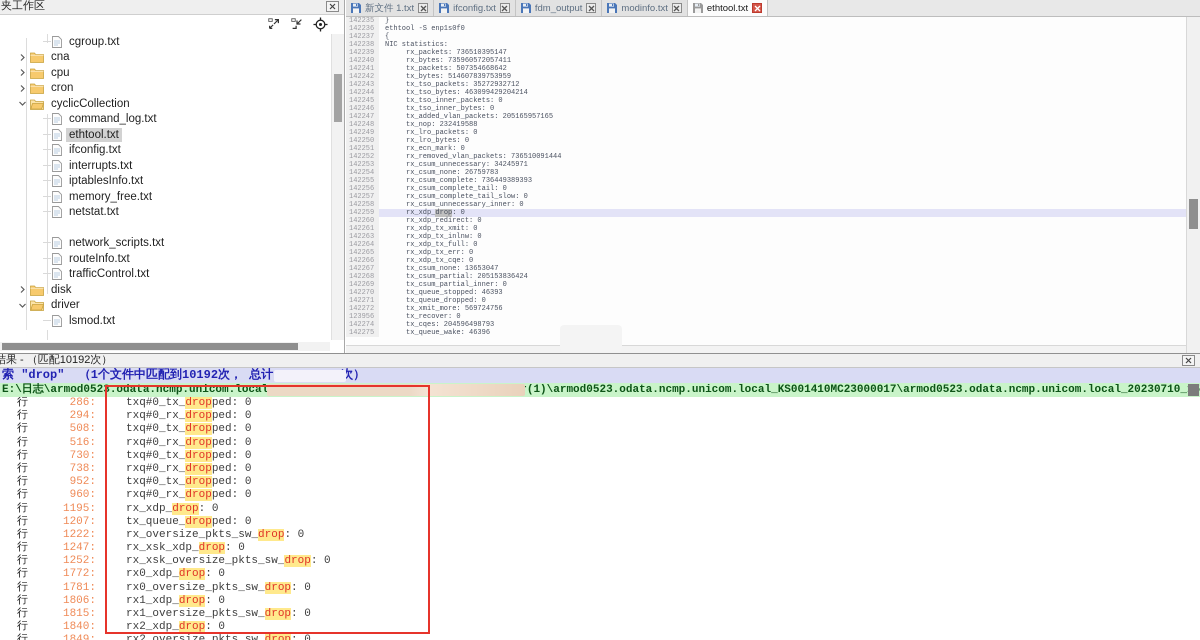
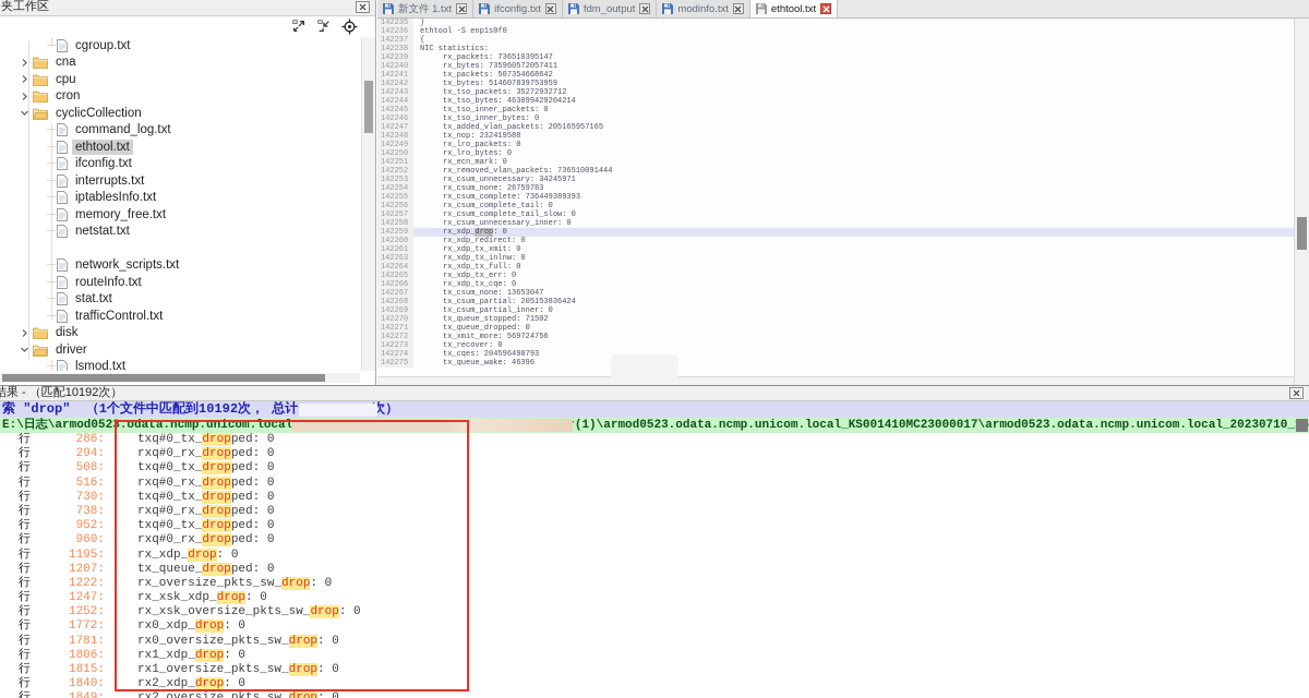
  夹工作区
  cgroup.txt
  cna
  cpu
  cron
  cyclicCollection
  command_log.txt
  ethtool.txt
  ifconfig.txt
  interrupts.txt
  iptablesInfo.txt
  memory_free.txt
  netstat.txt
  network_scripts.txt
  routeInfo.txt
+ stat.txt
  trafficControl.txt
  disk
  driver
  lsmod.txt
  新文件 1.txt
  ifconfig.txt
  fdm_output
  modinfo.txt
  ethtool.txt
  142235
  }
  142236
  ethtool -S enp1s0f0
  142237
  {
  142238
  NIC statistics:
  142239
  rx_packets: 736510395147
  142240
  rx_bytes: 735960572057411
  142241
  tx_packets: 507354668642
  142242
  tx_bytes: 514607839753959
  142243
  tx_tso_packets: 35272932712
  142244
  tx_tso_bytes: 463099429204214
  142245
  tx_tso_inner_packets: 0
  142246
  tx_tso_inner_bytes: 0
  142247
  tx_added_vlan_packets: 205165957165
  142248
  tx_nop: 232419588
  142249
  rx_lro_packets: 0
  142250
  rx_lro_bytes: 0
  142251
  rx_ecn_mark: 0
  142252
  rx_removed_vlan_packets: 736510091444
  142253
  rx_csum_unnecessary: 34245971
  142254
  rx_csum_none: 26759783
  142255
  rx_csum_complete: 736449389393
  142256
  rx_csum_complete_tail: 0
  142257
  rx_csum_complete_tail_slow: 0
  142258
  rx_csum_unnecessary_inner: 0
  142259
  rx_xdp_drop: 0
  142260
  rx_xdp_redirect: 0
  142261
  rx_xdp_tx_xmit: 0
  142263
  rx_xdp_tx_inlnw: 0
  142264
  rx_xdp_tx_full: 0
  142265
  rx_xdp_tx_err: 0
  142266
  rx_xdp_tx_cqe: 0
  142267
  tx_csum_none: 13653047
  142268
  tx_csum_partial: 205153836424
  142269
  tx_csum_partial_inner: 0
  142270
- tx_queue_stopped: 46393
+ tx_queue_stopped: 71502
  142271
  tx_queue_dropped: 0
  142272
  tx_xmit_more: 569724756
- 123956
+ 142273
  tx_recover: 0
  142274
  tx_cqes: 204596498793
  142275
  tx_queue_wake: 46396
  结果 - （匹配10192次）
  索 "drop" （1个文件中匹配到10192次， 总计 次）
  E:\日志\armod0523.odata.ncmp.unicom.local (1)\armod0523.odata.ncmp.unicom.local_KS001410MC23000017\armod0523.odata.ncmp.unicom.local_20230710_
  行
  286:
  txq#0_tx_dropped: 0
  行
  294:
  rxq#0_rx_dropped: 0
  行
  508:
  txq#0_tx_dropped: 0
  行
  516:
  rxq#0_rx_dropped: 0
  行
  730:
  txq#0_tx_dropped: 0
  行
  738:
  rxq#0_rx_dropped: 0
  行
  952:
  txq#0_tx_dropped: 0
  行
  960:
  rxq#0_rx_dropped: 0
  行
  1195:
  rx_xdp_drop: 0
  行
  1207:
  tx_queue_dropped: 0
  行
  1222:
  rx_oversize_pkts_sw_drop: 0
  行
  1247:
  rx_xsk_xdp_drop: 0
  行
  1252:
  rx_xsk_oversize_pkts_sw_drop: 0
  行
  1772:
  rx0_xdp_drop: 0
  行
  1781:
  rx0_oversize_pkts_sw_drop: 0
  行
  1806:
  rx1_xdp_drop: 0
  行
  1815:
  rx1_oversize_pkts_sw_drop: 0
  行
  1840:
  rx2_xdp_drop: 0
